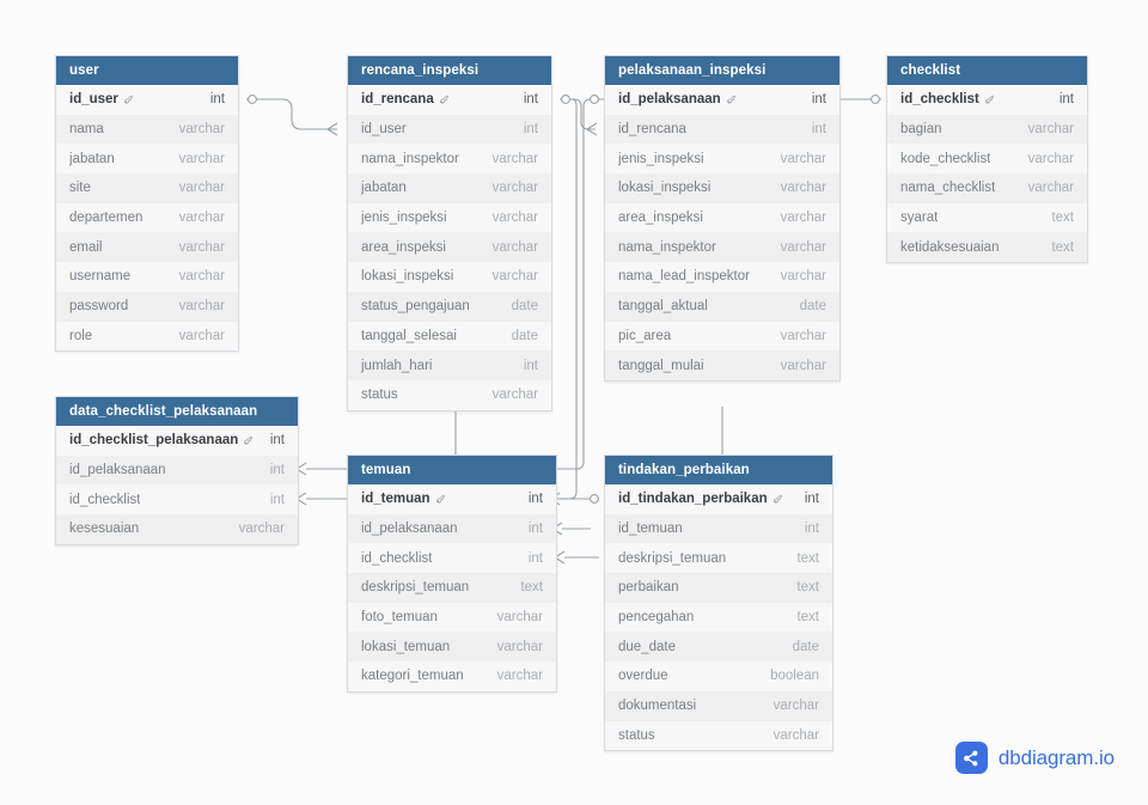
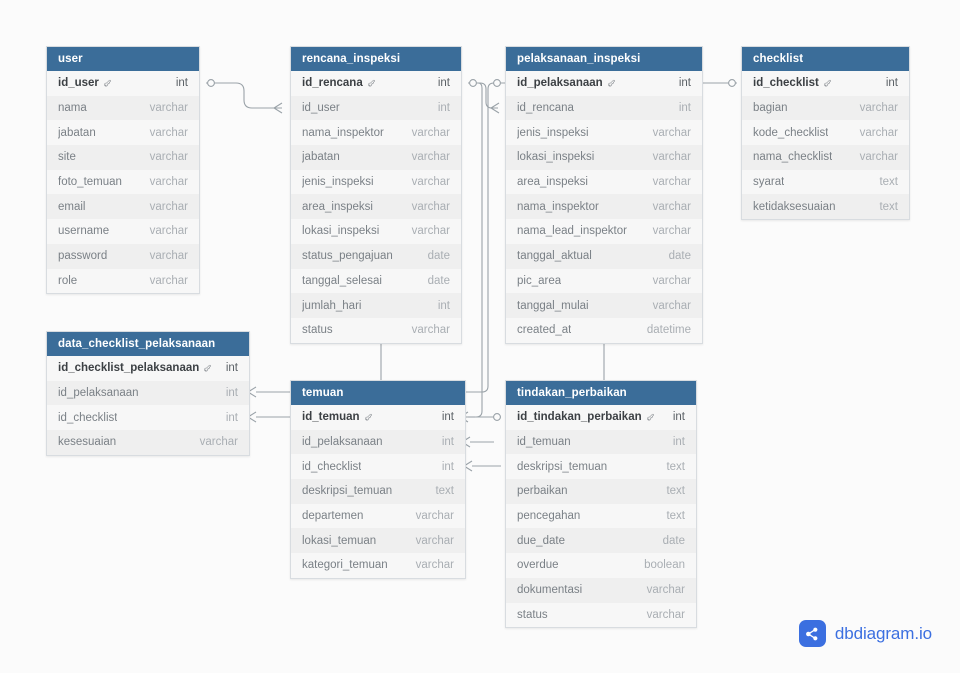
  user
  id_user
  int
  nama
  varchar
  jabatan
  varchar
  site
  varchar
- departemen
+ foto_temuan
  varchar
  email
  varchar
  username
  varchar
  password
  varchar
  role
  varchar
  rencana_inspeksi
  id_rencana
  int
  id_user
  int
  nama_inspektor
  varchar
  jabatan
  varchar
  jenis_inspeksi
  varchar
  area_inspeksi
  varchar
  lokasi_inspeksi
  varchar
  status_pengajuan
  date
  tanggal_selesai
  date
  jumlah_hari
  int
  status
  varchar
  pelaksanaan_inspeksi
  id_pelaksanaan
  int
  id_rencana
  int
  jenis_inspeksi
  varchar
  lokasi_inspeksi
  varchar
  area_inspeksi
  varchar
  nama_inspektor
  varchar
  nama_lead_inspektor
  varchar
  tanggal_aktual
  date
  pic_area
  varchar
  tanggal_mulai
  varchar
+ created_at
+ datetime
  checklist
  id_checklist
  int
  bagian
  varchar
  kode_checklist
  varchar
  nama_checklist
  varchar
  syarat
  text
  ketidaksesuaian
  text
  data_checklist_pelaksanaan
  id_checklist_pelaksanaan
  int
  id_pelaksanaan
  int
  id_checklist
  int
  kesesuaian
  varchar
  temuan
  id_temuan
  int
  id_pelaksanaan
  int
  id_checklist
  int
  deskripsi_temuan
  text
- foto_temuan
+ departemen
  varchar
  lokasi_temuan
  varchar
  kategori_temuan
  varchar
  tindakan_perbaikan
  id_tindakan_perbaikan
  int
  id_temuan
  int
  deskripsi_temuan
  text
  perbaikan
  text
  pencegahan
  text
  due_date
  date
  overdue
  boolean
  dokumentasi
  varchar
  status
  varchar
  dbdiagram.io
